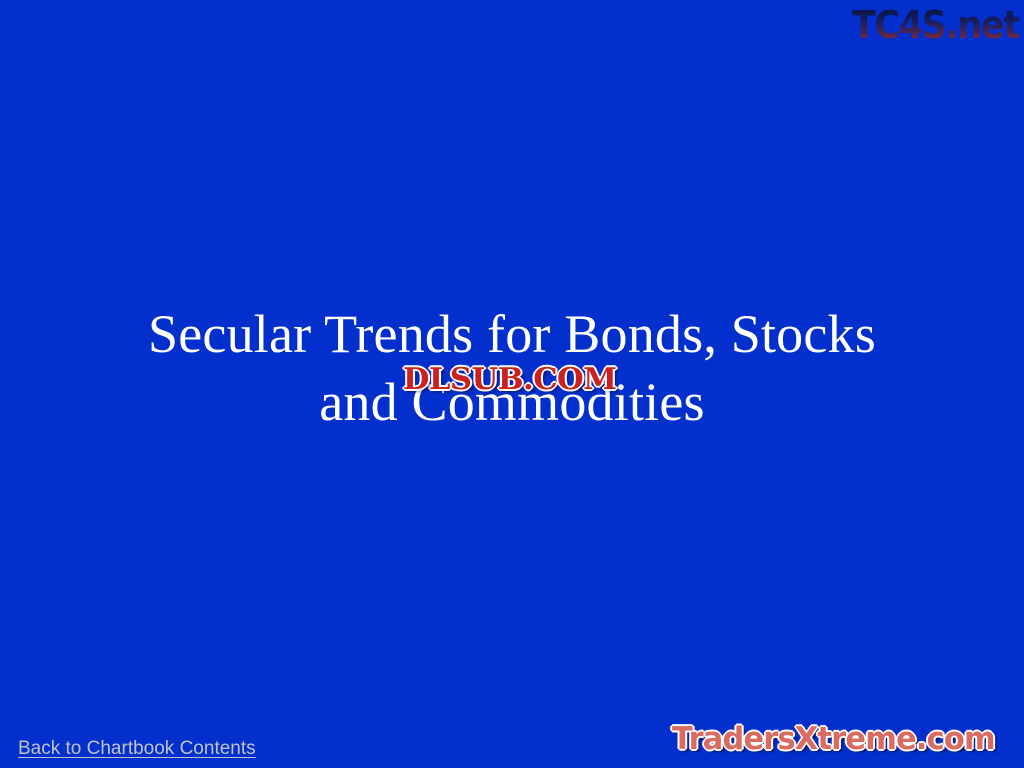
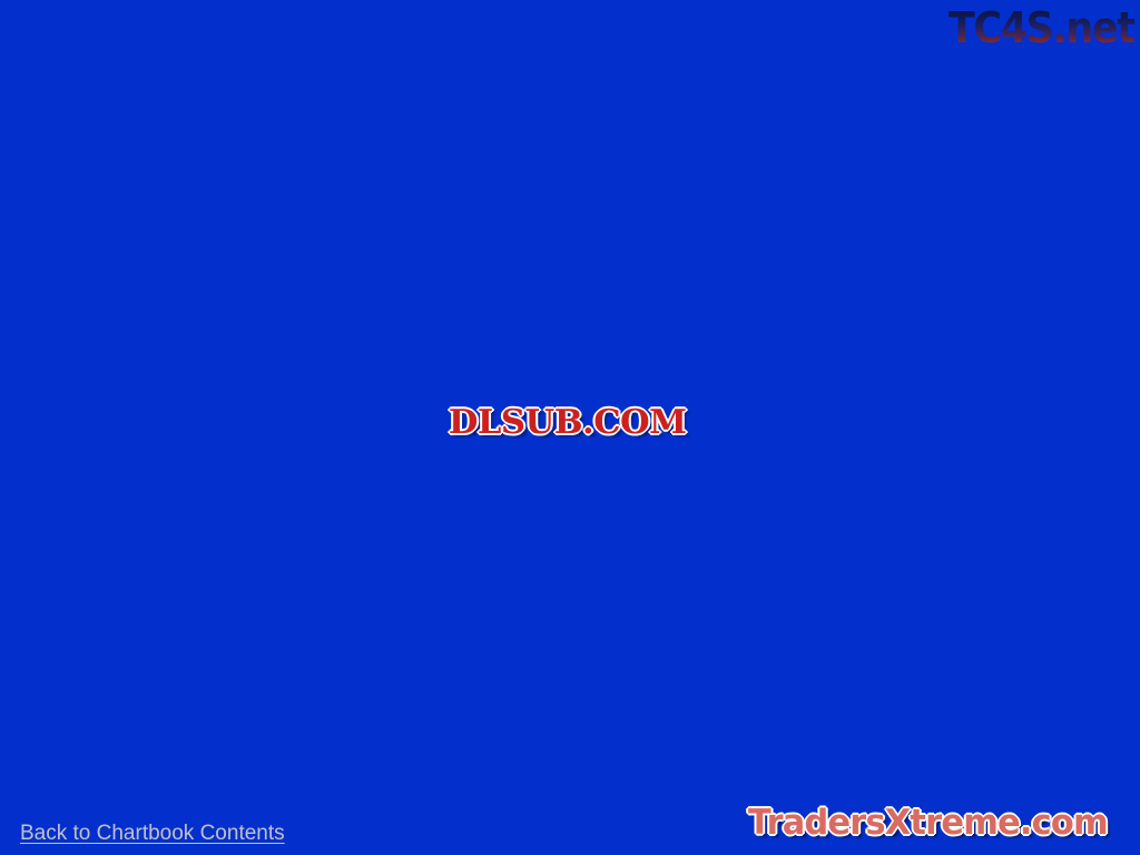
  TC4S.net
- Secular Trends for Bonds, Stocks
- and Commodities
  DLSUB.COM
  Back to Chartbook Contents
  TradersXtreme.com
